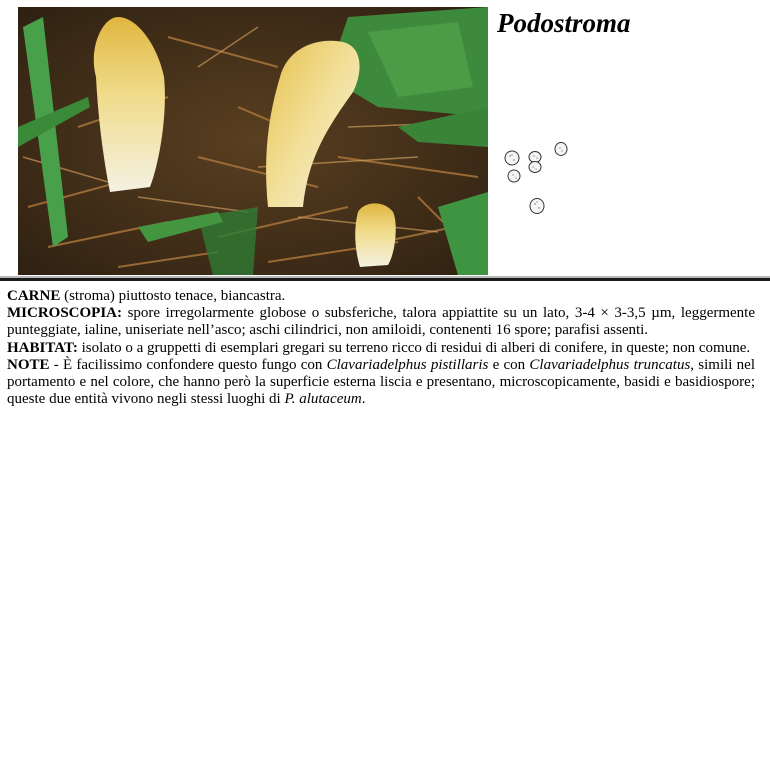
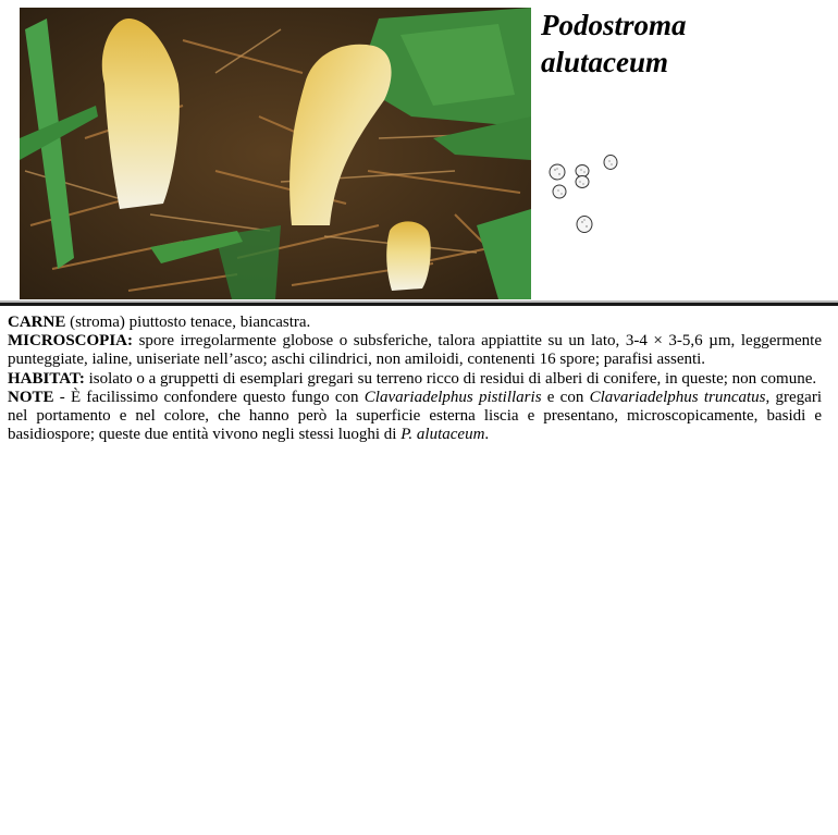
  Podostroma
+ alutaceum
  CARNE (stroma) piuttosto tenace, biancastra.
- MICROSCOPIA: spore irregolarmente globose o subsferiche, talora appiattite su un lato, 3-4 × 3-3,5 µm, leggermente punteggiate, ialine, uniseriate nell’asco; aschi cilindrici, non amiloidi, contenenti 16 spore; parafisi assenti.
+ MICROSCOPIA: spore irregolarmente globose o subsferiche, talora appiattite su un lato, 3-4 × 3-5,6 µm, leggermente punteggiate, ialine, uniseriate nell’asco; aschi cilindrici, non amiloidi, contenenti 16 spore; parafisi assenti.
  HABITAT: isolato o a gruppetti di esemplari gregari su terreno ricco di residui di alberi di conifere, in queste; non comune.
- NOTE - È facilissimo confondere questo fungo con Clavariadelphus pistillaris e con Clavariadelphus truncatus, simili nel portamento e nel colore, che hanno però la superficie esterna liscia e presentano, microscopicamente, basidi e basidiospore; queste due entità vivono negli stessi luoghi di P. alutaceum.
+ NOTE - È facilissimo confondere questo fungo con Clavariadelphus pistillaris e con Clavariadelphus truncatus, gregari nel portamento e nel colore, che hanno però la superficie esterna liscia e presentano, microscopicamente, basidi e basidiospore; queste due entità vivono negli stessi luoghi di P. alutaceum.
